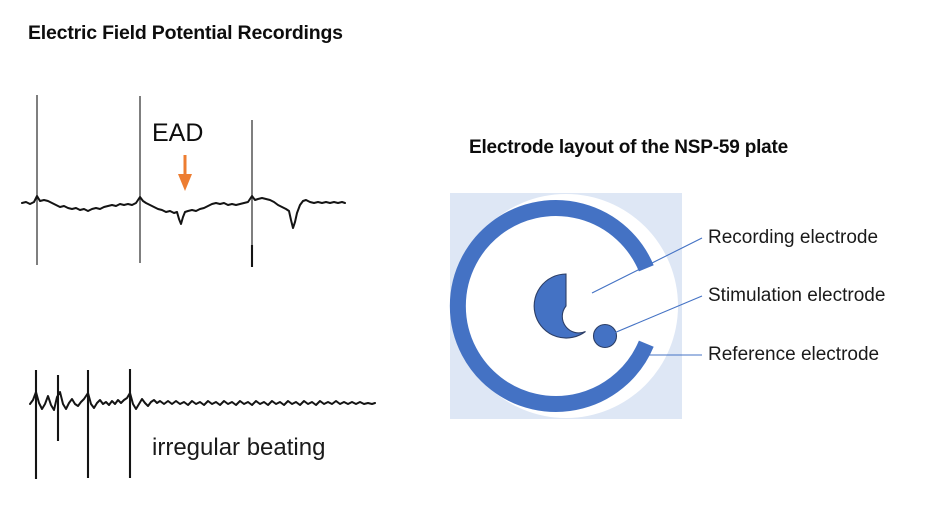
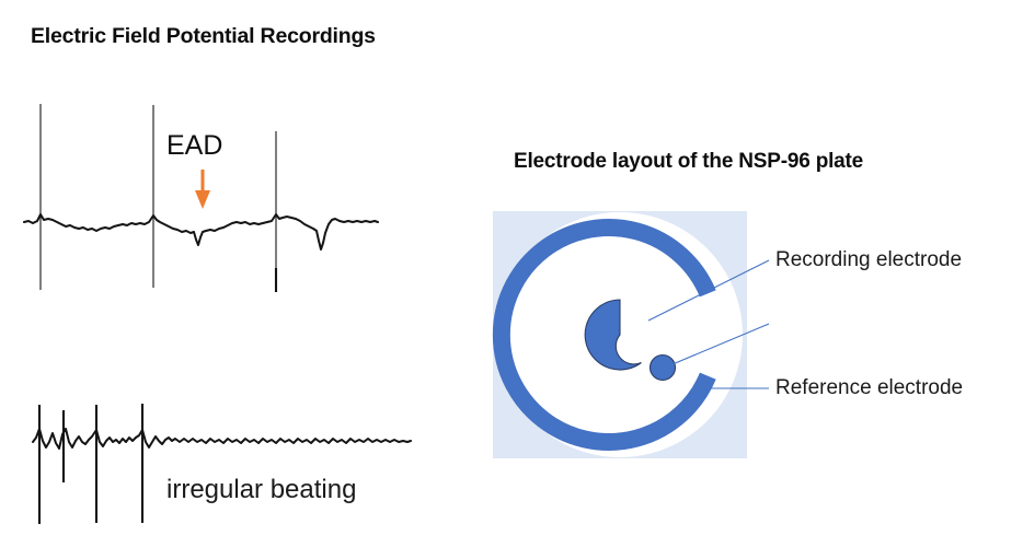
  Electric Field Potential Recordings
  EAD
  irregular beating
- Electrode layout of the NSP-59 plate
+ Electrode layout of the NSP-96 plate
  Recording electrode
- Stimulation electrode
  Reference electrode
